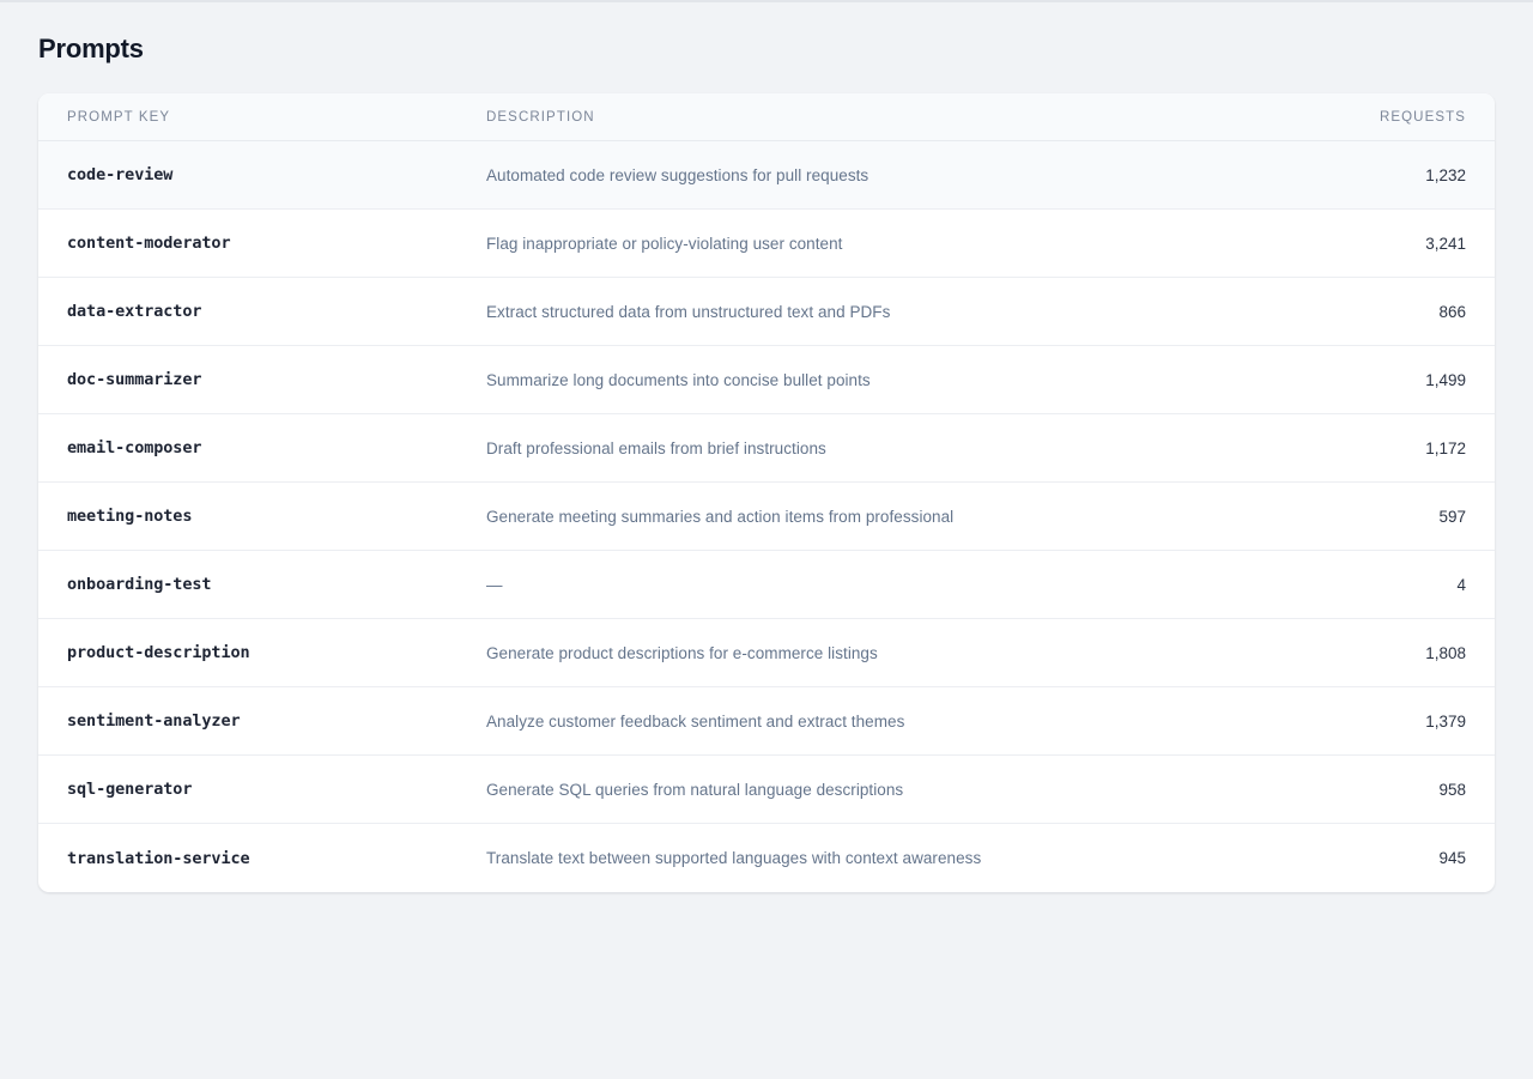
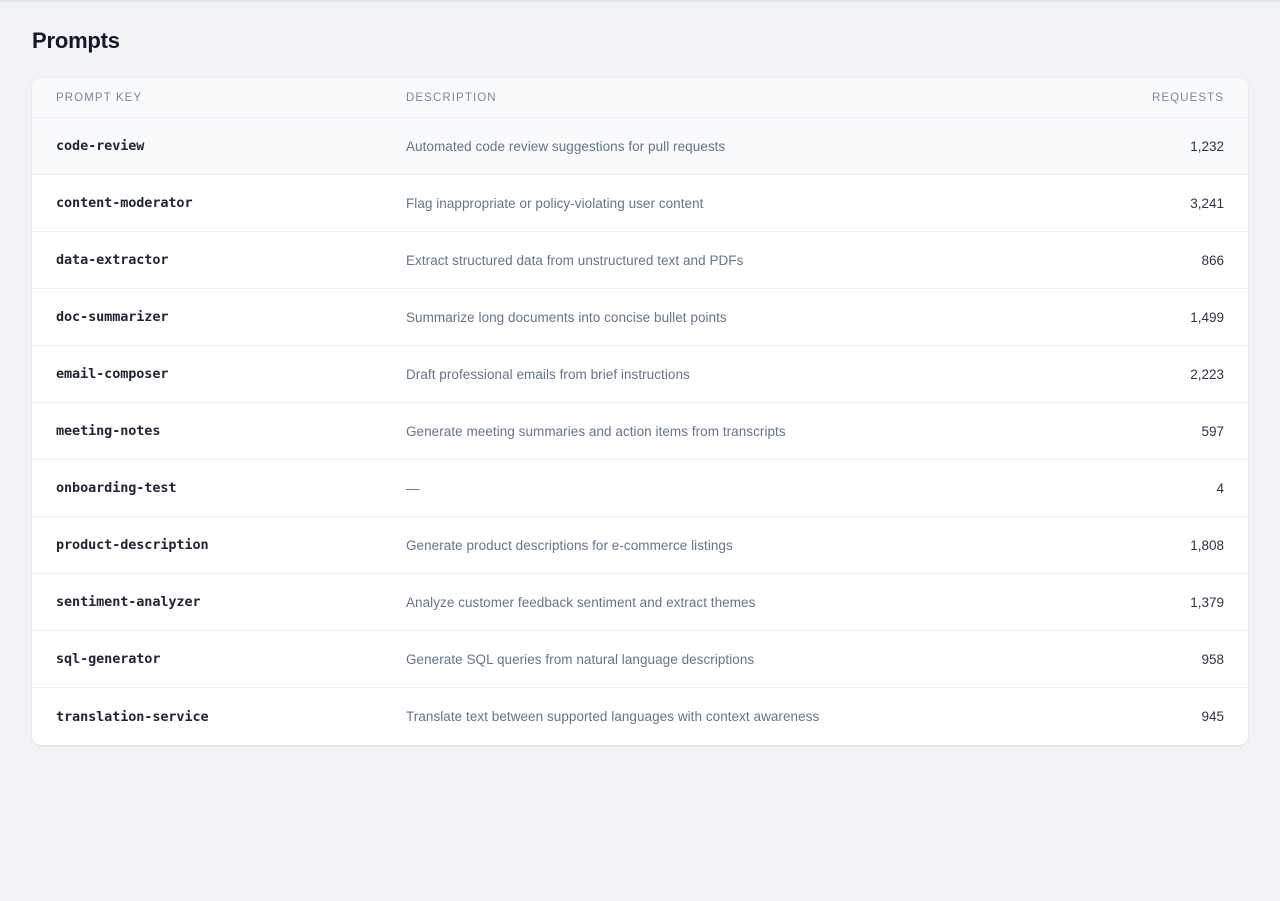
  Prompts
  PROMPT KEY	DESCRIPTION	REQUESTS
  code-review	Automated code review suggestions for pull requests	1,232
  content-moderator	Flag inappropriate or policy-violating user content	3,241
  data-extractor	Extract structured data from unstructured text and PDFs	866
  doc-summarizer	Summarize long documents into concise bullet points	1,499
- email-composer	Draft professional emails from brief instructions	1,172
+ email-composer	Draft professional emails from brief instructions	2,223
- meeting-notes	Generate meeting summaries and action items from professional	597
+ meeting-notes	Generate meeting summaries and action items from transcripts	597
  onboarding-test	—	4
  product-description	Generate product descriptions for e-commerce listings	1,808
  sentiment-analyzer	Analyze customer feedback sentiment and extract themes	1,379
  sql-generator	Generate SQL queries from natural language descriptions	958
  translation-service	Translate text between supported languages with context awareness	945
